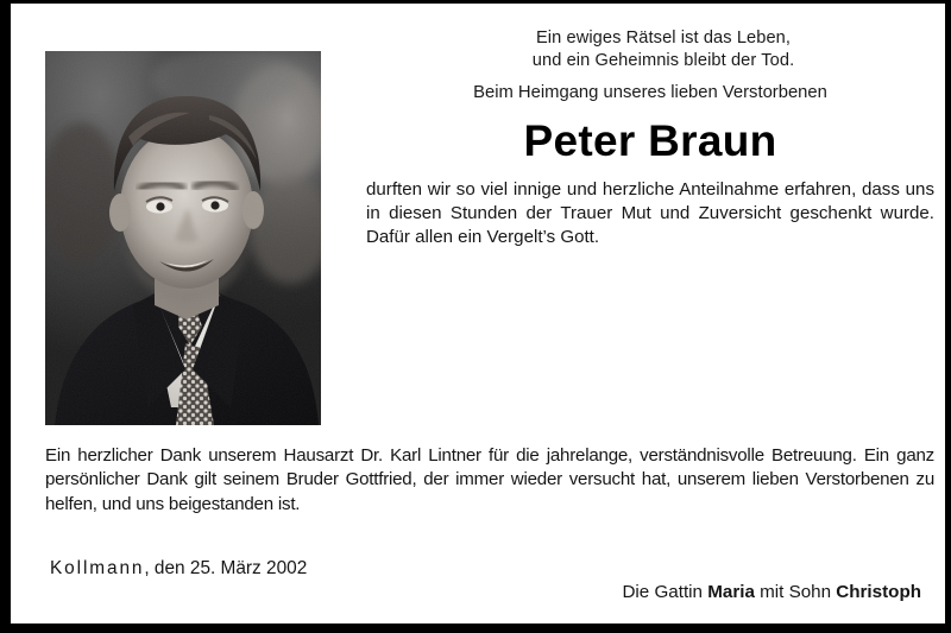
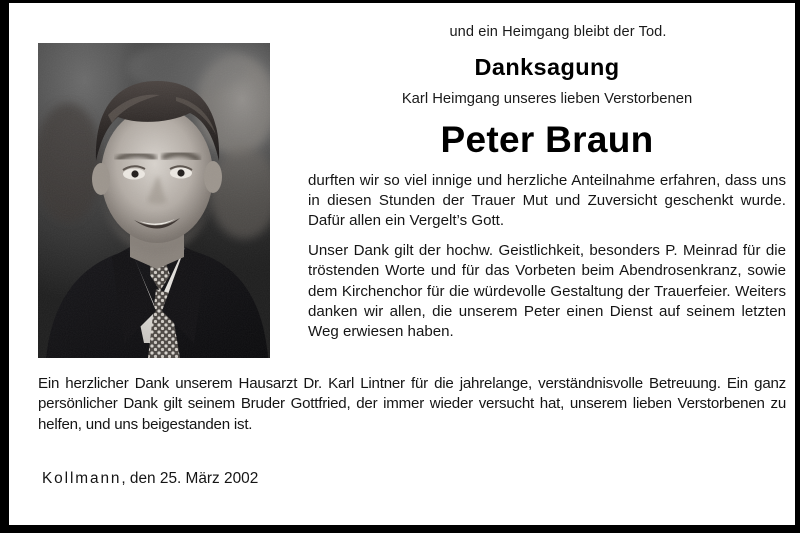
- Ein ewiges Rätsel ist das Leben,
- und ein Geheimnis bleibt der Tod.
+ und ein Heimgang bleibt der Tod.
+ Danksagung
- Beim Heimgang unseres lieben Verstorbenen
+ Karl Heimgang unseres lieben Verstorbenen
  Peter Braun
  durften wir so viel innige und herzliche Anteilnahme erfahren, dass uns in diesen Stunden der Trauer Mut und Zuversicht geschenkt wurde. Dafür allen ein Vergelt’s Gott.
+ Unser Dank gilt der hochw. Geistlichkeit, besonders P. Meinrad für die tröstenden Worte und für das Vorbeten beim Abendrosenkranz, sowie dem Kirchenchor für die würdevolle Gestaltung der Trauerfeier. Weiters danken wir allen, die unserem Peter einen Dienst auf seinem letzten Weg erwiesen haben.
  Ein herzlicher Dank unserem Hausarzt Dr. Karl Lintner für die jahrelange, verständnisvolle Betreuung. Ein ganz persönlicher Dank gilt seinem Bruder Gottfried, der immer wieder versucht hat, unserem lieben Verstorbenen zu helfen, und uns beigestanden ist.
  Kollmann, den 25. März 2002
- Die Gattin Maria mit Sohn Christoph
